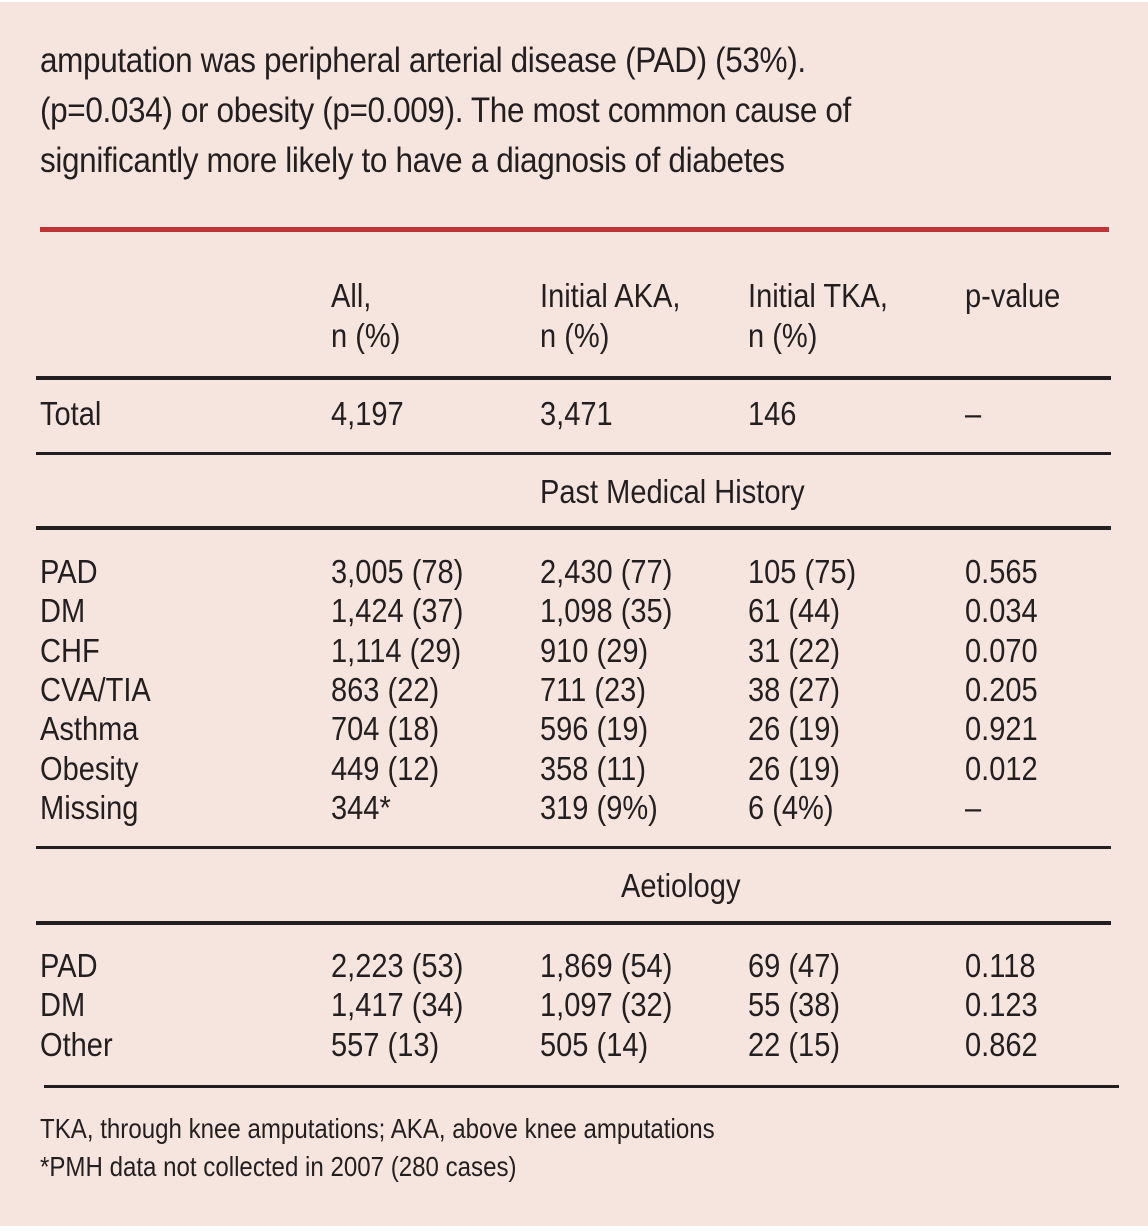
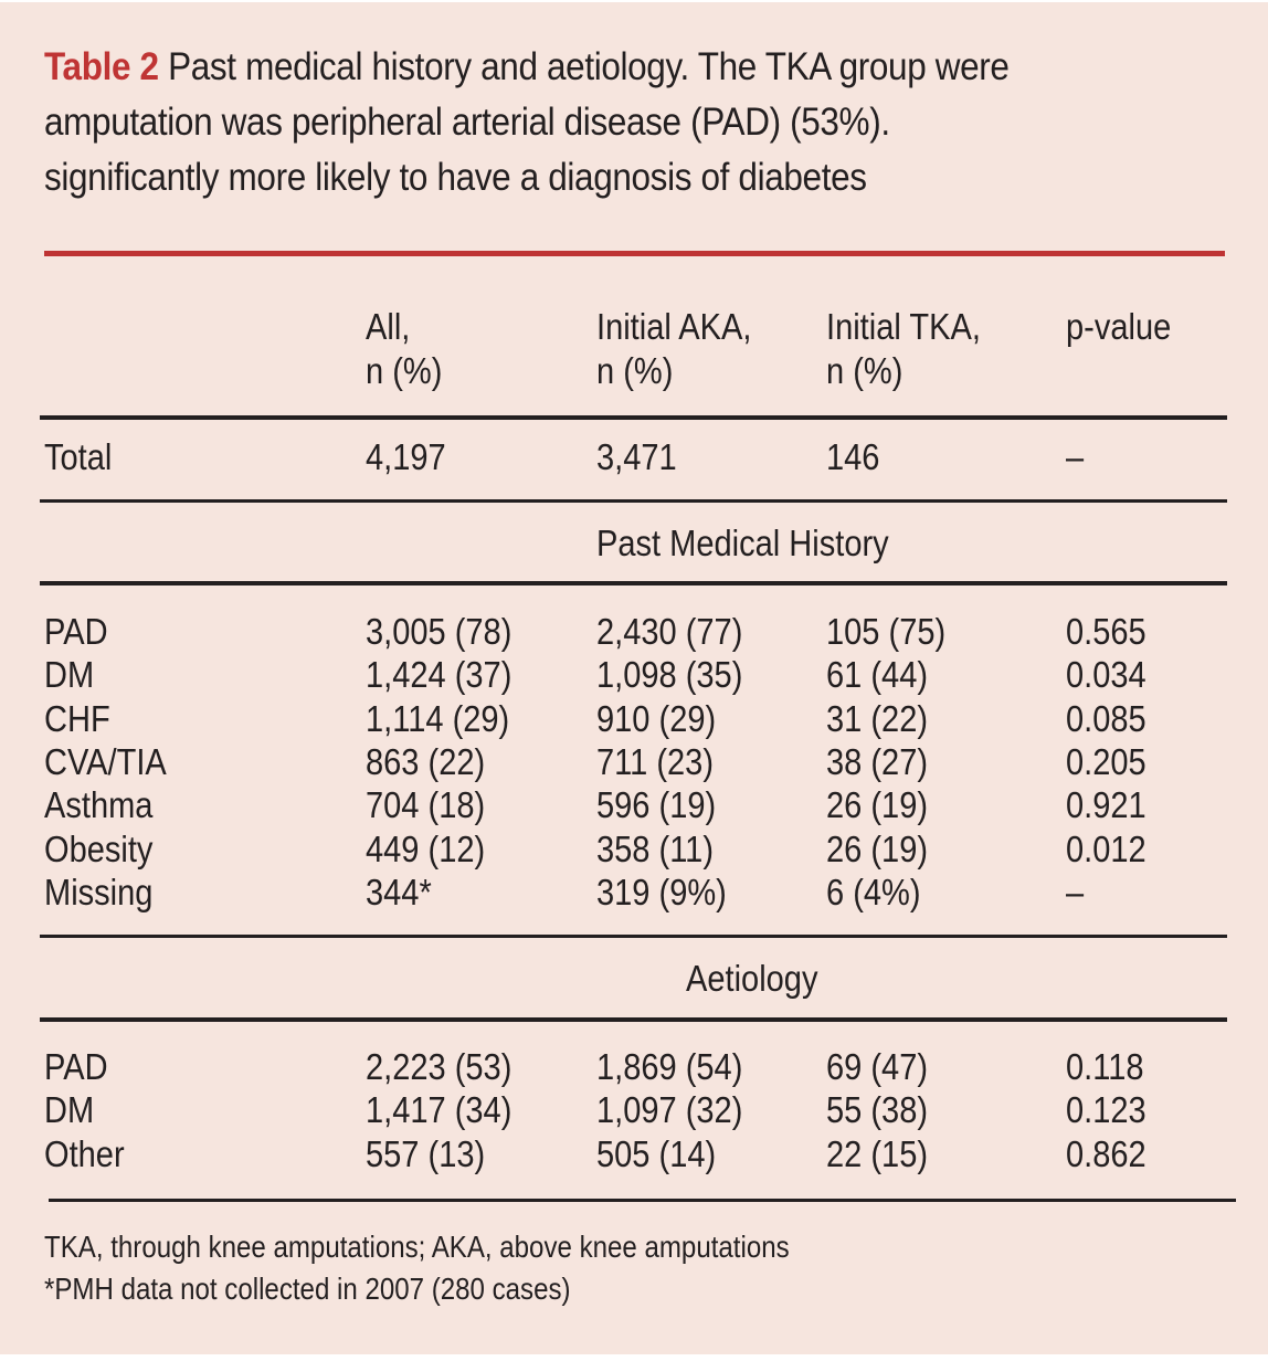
+ Table 2 Past medical history and aetiology. The TKA group were
  amputation was peripheral arterial disease (PAD) (53%).
- (p=0.034) or obesity (p=0.009). The most common cause of
  significantly more likely to have a diagnosis of diabetes
  All,
  n (%)
  Initial AKA,
  n (%)
  Initial TKA,
  n (%)
  p-value
  Total
  4,197
  3,471
  146
  –
  Past Medical History
  PAD
  3,005 (78)
  2,430 (77)
  105 (75)
  0.565
  DM
  1,424 (37)
  1,098 (35)
  61 (44)
  0.034
  CHF
  1,114 (29)
  910 (29)
  31 (22)
- 0.070
+ 0.085
  CVA/TIA
  863 (22)
  711 (23)
  38 (27)
  0.205
  Asthma
  704 (18)
  596 (19)
  26 (19)
  0.921
  Obesity
  449 (12)
  358 (11)
  26 (19)
  0.012
  Missing
  344*
  319 (9%)
  6 (4%)
  –
  Aetiology
  PAD
  2,223 (53)
  1,869 (54)
  69 (47)
  0.118
  DM
  1,417 (34)
  1,097 (32)
  55 (38)
  0.123
  Other
  557 (13)
  505 (14)
  22 (15)
  0.862
  TKA, through knee amputations; AKA, above knee amputations
  *PMH data not collected in 2007 (280 cases)
